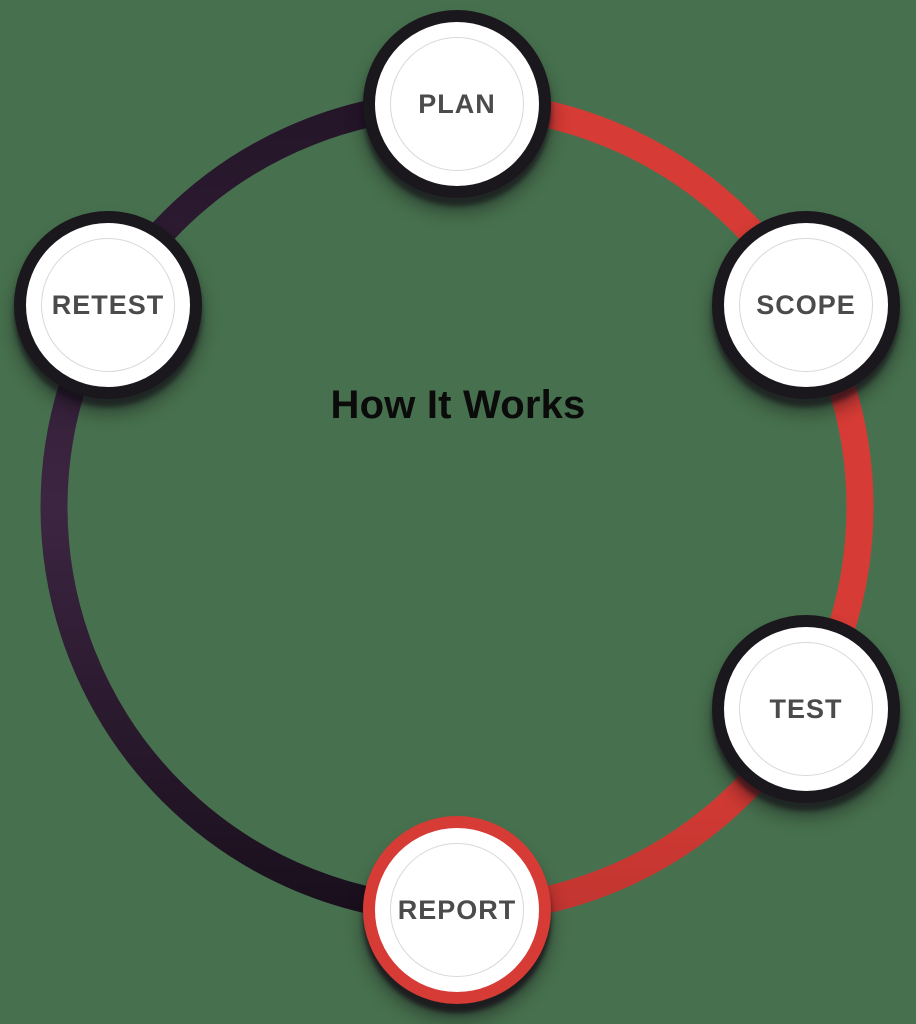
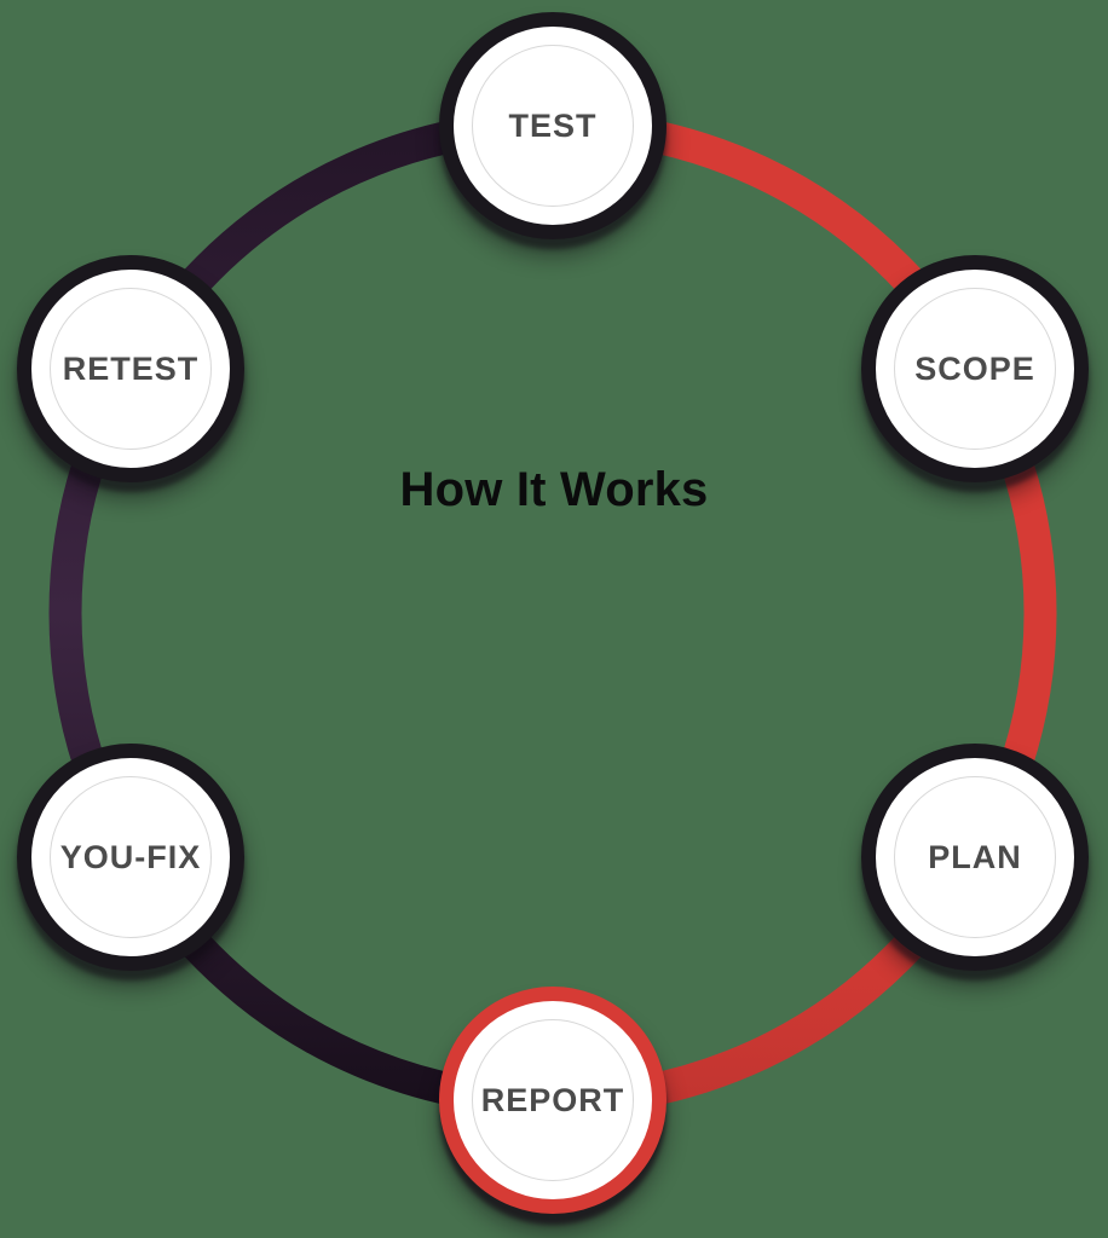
- PLAN
+ TEST
  SCOPE
- TEST
+ PLAN
  REPORT
+ YOU-FIX
  RETEST
  How It Works
